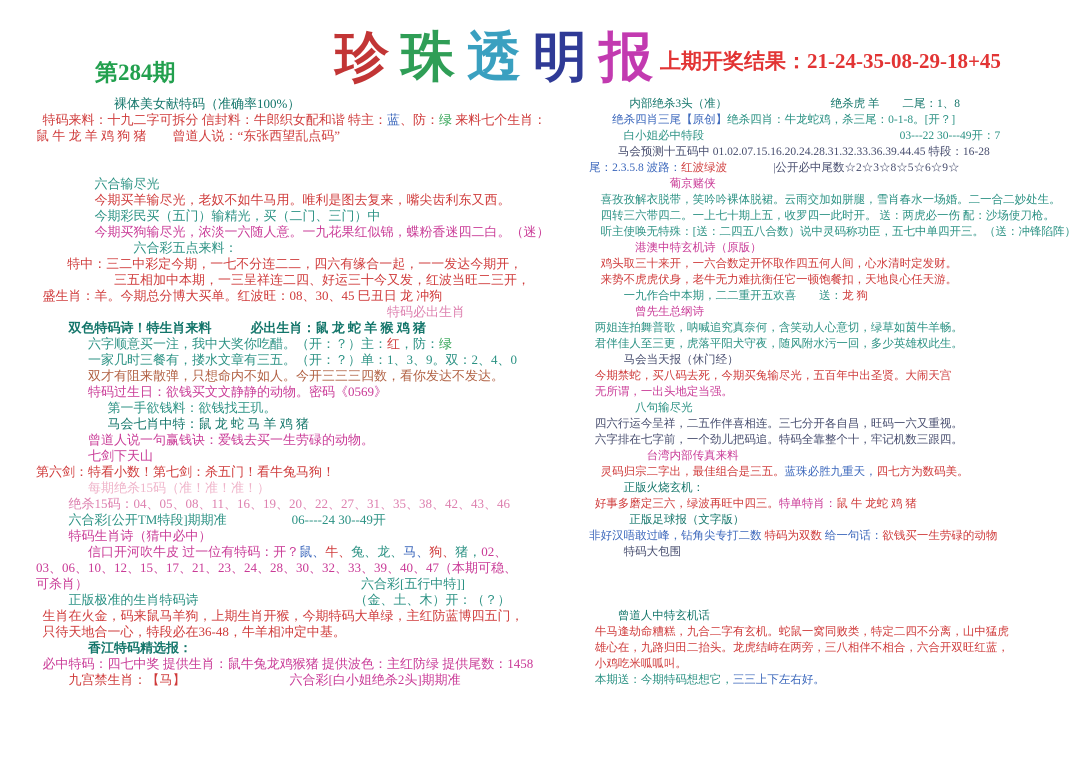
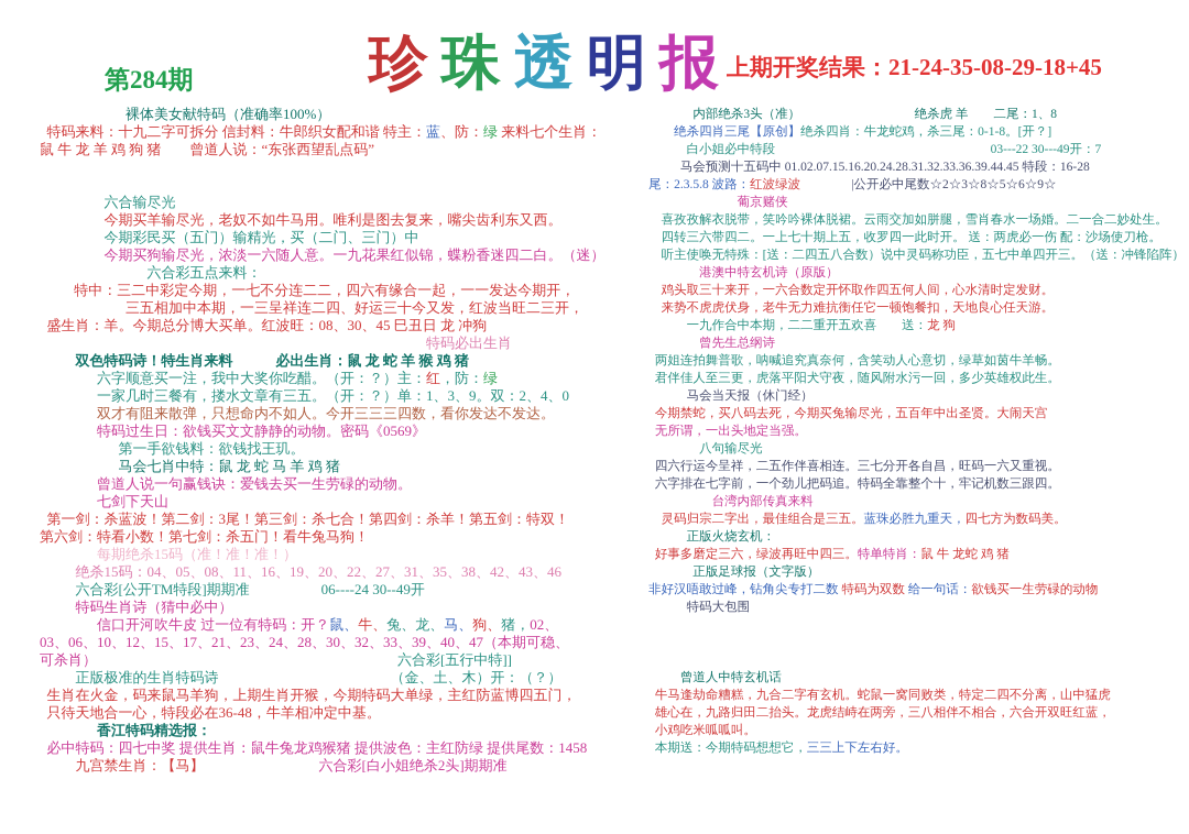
  第284期
  珍珠透明报
  上期开奖结果：21-24-35-08-29-18+45
  裸体美女献特码（准确率100%）
  特码来料：十九二字可拆分 信封料：牛郎织女配和谐 特主：蓝、防：绿 来料七个生肖：
  鼠 牛 龙 羊 鸡 狗 猪 曾道人说：“东张西望乱点码”
  六合输尽光
  今期买羊输尽光，老奴不如牛马用。唯利是图去复来，嘴尖齿利东又西。
  今期彩民买（五门）输精光，买（二门、三门）中
  今期买狗输尽光，浓淡一六随人意。一九花果红似锦，蝶粉香迷四二白。（迷）
  六合彩五点来料：
  特中：三二中彩定今期，一七不分连二二，四六有缘合一起，一一发达今期开，
  三五相加中本期，一三呈祥连二四、好运三十今又发，红波当旺二三开，
  盛生肖：羊。今期总分博大买单。红波旺：08、30、45 巳丑日 龙 冲狗
  特码必出生肖
  双色特码诗！特生肖来料 必出生肖：鼠 龙 蛇 羊 猴 鸡 猪
  六字顺意买一注，我中大奖你吃醋。（开：？）主：红，防：绿
  一家几时三餐有，搂水文章有三五。（开：？）单：1、3、9。双：2、4、0
  双才有阻来散弹，只想命内不如人。今开三三三四数，看你发达不发达。
  特码过生日：欲钱买文文静静的动物。密码《0569》
  第一手欲钱料：欲钱找王玑。
  马会七肖中特：鼠 龙 蛇 马 羊 鸡 猪
  曾道人说一句赢钱诀：爱钱去买一生劳碌的动物。
  七剑下天山
+ 第一剑：杀蓝波！第二剑：3尾！第三剑：杀七合！第四剑：杀羊！第五剑：特双！
  第六剑：特看小数！第七剑：杀五门！看牛兔马狗！
  每期绝杀15码（准！准！准！）
  绝杀15码：04、05、08、11、16、19、20、22、27、31、35、38、42、43、46
  六合彩[公开TM特段]期期准 06----24 30--49开
  特码生肖诗（猜中必中）
  信口开河吹牛皮 过一位有特码：开？鼠、牛、兔、龙、马、狗、猪，02、
  03、06、10、12、15、17、21、23、24、28、30、32、33、39、40、47（本期可稳、
  可杀肖） 六合彩[五行中特]]
  正版极准的生肖特码诗 （金、土、木）开：（？）
  生肖在火金，码来鼠马羊狗，上期生肖开猴，今期特码大单绿，主红防蓝博四五门，
  只待天地合一心，特段必在36-48，牛羊相冲定中基。
  香江特码精选报：
  必中特码：四七中奖 提供生肖：鼠牛兔龙鸡猴猪 提供波色：主红防绿 提供尾数：1458
  九宫禁生肖：【马】 六合彩[白小姐绝杀2头]期期准
  内部绝杀3头（准） 绝杀虎 羊 二尾：1、8
  绝杀四肖三尾【原创】绝杀四肖：牛龙蛇鸡，杀三尾：0-1-8。[开？]
  白小姐必中特段 03---22 30---49开：7
  马会预测十五码中 01.02.07.15.16.20.24.28.31.32.33.36.39.44.45 特段：16-28
  尾：2.3.5.8 波路：红波绿波 |公开必中尾数☆2☆3☆8☆5☆6☆9☆
  葡京赌侠
  喜孜孜解衣脱带，笑吟吟裸体脱裙。云雨交加如胼腿，雪肖春水一场婚。二一合二妙处生。
  四转三六带四二。一上七十期上五，收罗四一此时开。 送：两虎必一伤 配：沙场使刀枪。
  听主使唤无特殊：[送：二四五八合数）说中灵码称功臣，五七中单四开三。（送：冲锋陷阵）
  港澳中特玄机诗（原版）
  鸡头取三十来开，一六合数定开怀取作四五何人间，心水清时定发财。
  来势不虎虎伏身，老牛无力难抗衡任它一顿饱餐扣，天地良心任天游。
  一九作合中本期，二二重开五欢喜 送：龙 狗
  曾先生总纲诗
  两姐连拍舞普歌，呐喊追究真奈何，含笑动人心意切，绿草如茵牛羊畅。
  君伴佳人至三更，虎落平阳犬守夜，随风附水污一回，多少英雄权此生。
  马会当天报（休门经）
  今期禁蛇，买八码去死，今期买兔输尽光，五百年中出圣贤。大闹天宫
  无所谓，一出头地定当强。
  八句输尽光
  四六行运今呈祥，二五作伴喜相连。三七分开各自昌，旺码一六又重视。
  六字排在七字前，一个劲儿把码追。特码全靠整个十，牢记机数三跟四。
  台湾内部传真来料
  灵码归宗二字出，最佳组合是三五。蓝珠必胜九重天，四七方为数码美。
  正版火烧玄机：
  好事多磨定三六，绿波再旺中四三。特单特肖：鼠 牛 龙蛇 鸡 猪
  正版足球报（文字版）
  非好汉唔敢过峰，钻角尖专打二数 特码为双数 给一句话：欲钱买一生劳碌的动物
  特码大包围
  曾道人中特玄机话
  牛马逢劫命糟糕，九合二字有玄机。蛇鼠一窝同败类，特定二四不分离，山中猛虎
  雄心在，九路归田二抬头。龙虎结峙在两旁，三八相伴不相合，六合开双旺红蓝，
  小鸡吃米呱呱叫。
  本期送：今期特码想想它，三三上下左右好。
